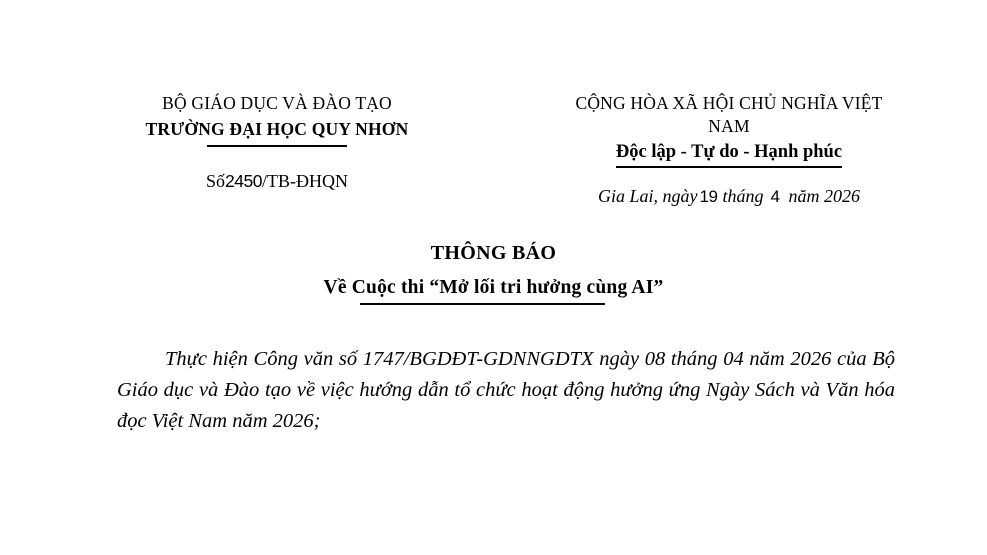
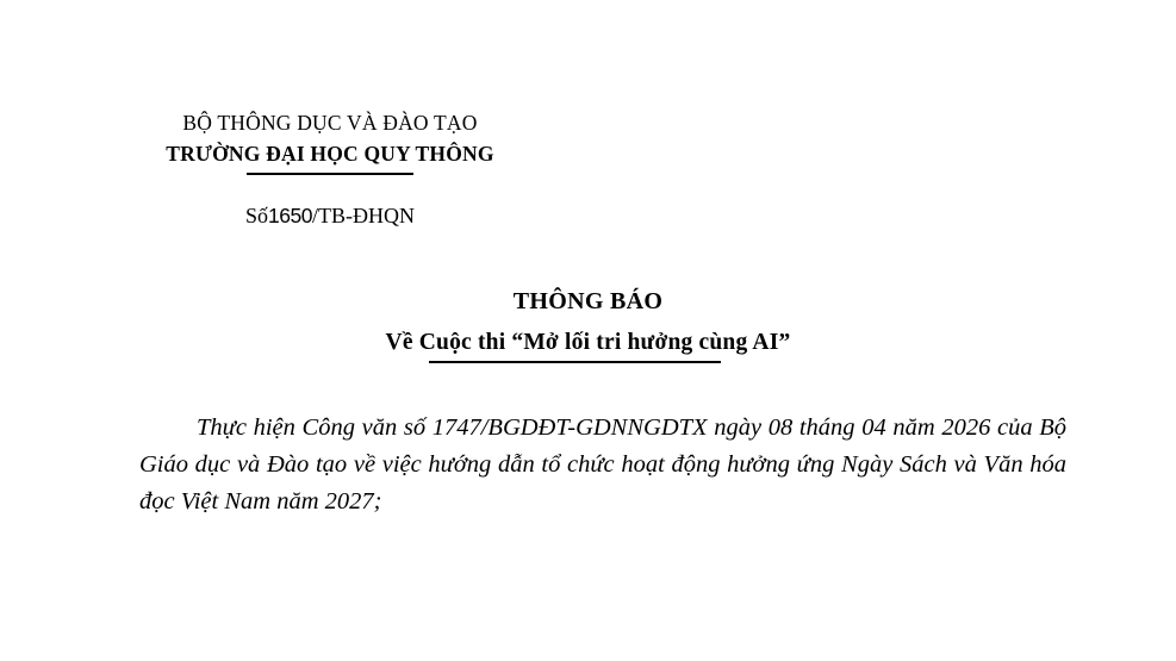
- BỘ GIÁO DỤC VÀ ĐÀO TẠO
+ BỘ THÔNG DỤC VÀ ĐÀO TẠO
- TRƯỜNG ĐẠI HỌC QUY NHƠN
+ TRƯỜNG ĐẠI HỌC QUY THÔNG
- Số2450/TB-ĐHQN
+ Số1650/TB-ĐHQN
- CỘNG HÒA XÃ HỘI CHỦ NGHĨA VIỆT NAM
- Độc lập - Tự do - Hạnh phúc
- Gia Lai, ngày19 tháng 4 năm 2026
  THÔNG BÁO
  Về Cuộc thi “Mở lối tri hưởng cùng AI”
- Thực hiện Công văn số 1747/BGDĐT-GDNNGDTX ngày 08 tháng 04 năm 2026 của Bộ Giáo dục và Đào tạo về việc hướng dẫn tổ chức hoạt động hưởng ứng Ngày Sách và Văn hóa đọc Việt Nam năm 2026;
+ Thực hiện Công văn số 1747/BGDĐT-GDNNGDTX ngày 08 tháng 04 năm 2026 của Bộ Giáo dục và Đào tạo về việc hướng dẫn tổ chức hoạt động hưởng ứng Ngày Sách và Văn hóa đọc Việt Nam năm 2027;
